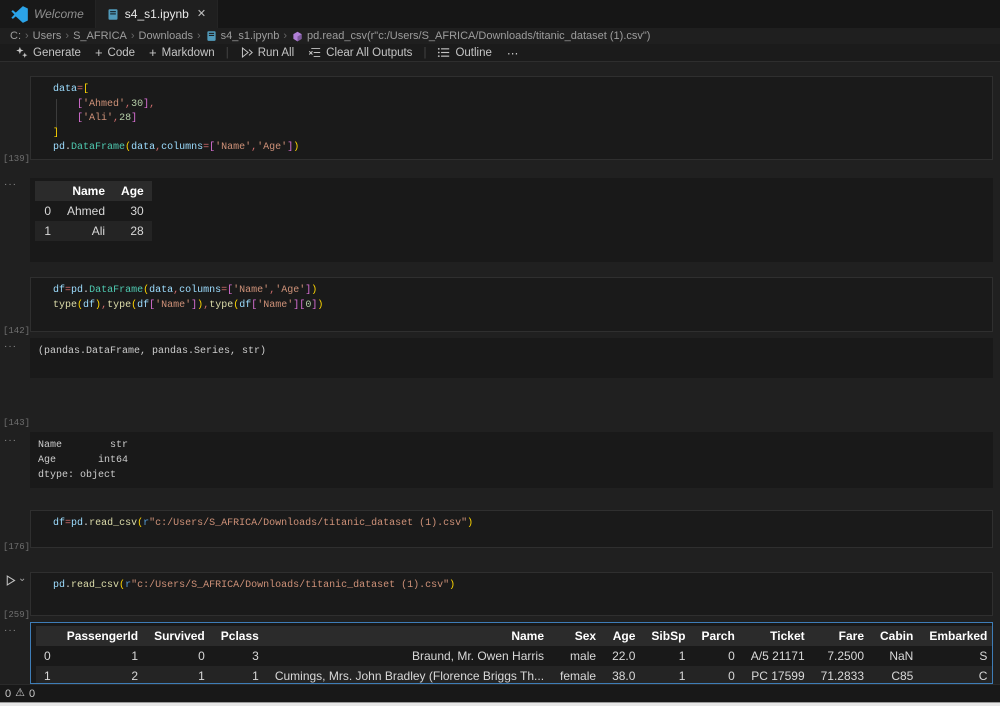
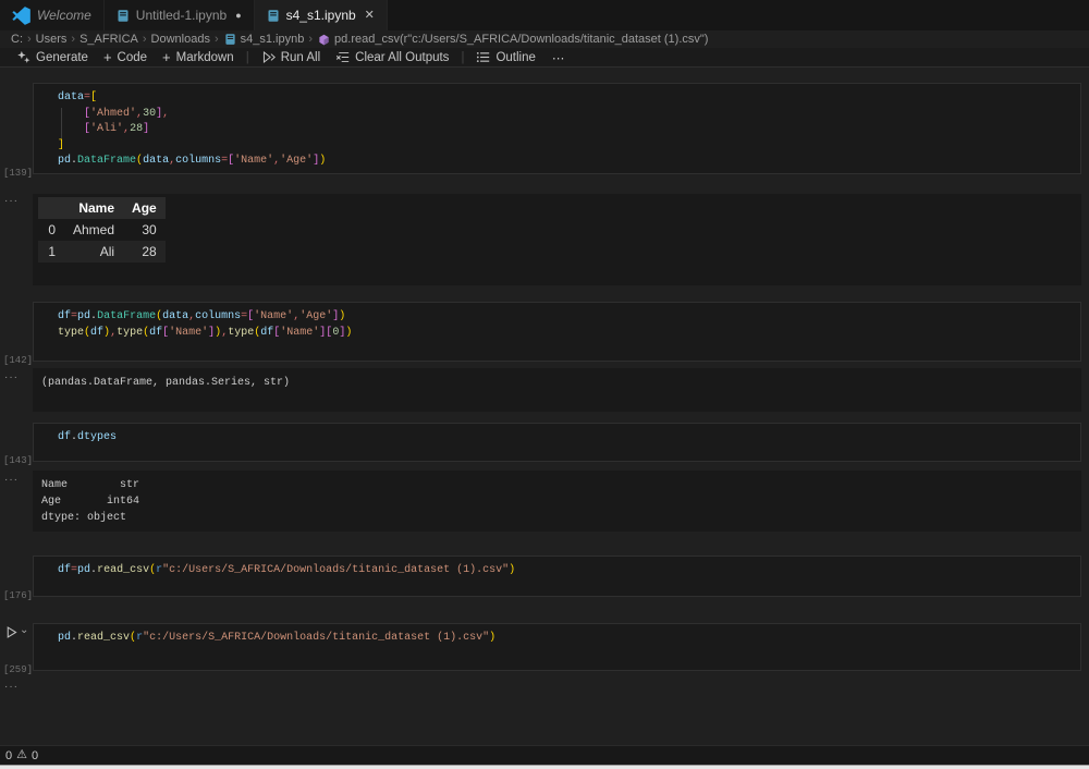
  Welcome
+ Untitled-1.ipynb
+ ●
  s4_s1.ipynb
  ✕
  C:
  ›
  Users
  ›
  S_AFRICA
  ›
  Downloads
  ›
  s4_s1.ipynb
  ›
  pd.read_csv(r"c:/Users/S_AFRICA/Downloads/titanic_dataset (1).csv")
  Generate
  +
  Code
  +
  Markdown
  |
  Run All
  Clear All Outputs
  Outline
  ⋯
  data=[ ['Ahmed',30], ['Ali',28] ] pd.DataFrame(data,columns=['Name','Age'])
  [139]
  ···
  	Name	Age
  0	Ahmed	30
  1	Ali	28
  df=pd.DataFrame(data,columns=['Name','Age']) type(df),type(df['Name']),type(df['Name'][0])
  [142]
  ···
  (pandas.DataFrame, pandas.Series, str)
+ df.dtypes
  [143]
  ···
  Name str
  Age int64
  dtype: object
  df=pd.read_csv(r"c:/Users/S_AFRICA/Downloads/titanic_dataset (1).csv")
  [176]
  ⌄
  pd.read_csv(r"c:/Users/S_AFRICA/Downloads/titanic_dataset (1).csv")
  [259]
  ···
- 	PassengerId	Survived	Pclass	Name	Sex	Age	SibSp	Parch	Ticket	Fare	Cabin	Embarked
- 0	1	0	3	Braund, Mr. Owen Harris	male	22.0	1	0	A/5 21171	7.2500	NaN	S
- 1	2	1	1	Cumings, Mrs. John Bradley (Florence Briggs Th...	female	38.0	1	0	PC 17599	71.2833	C85	C
  0
  ⚠
  0
